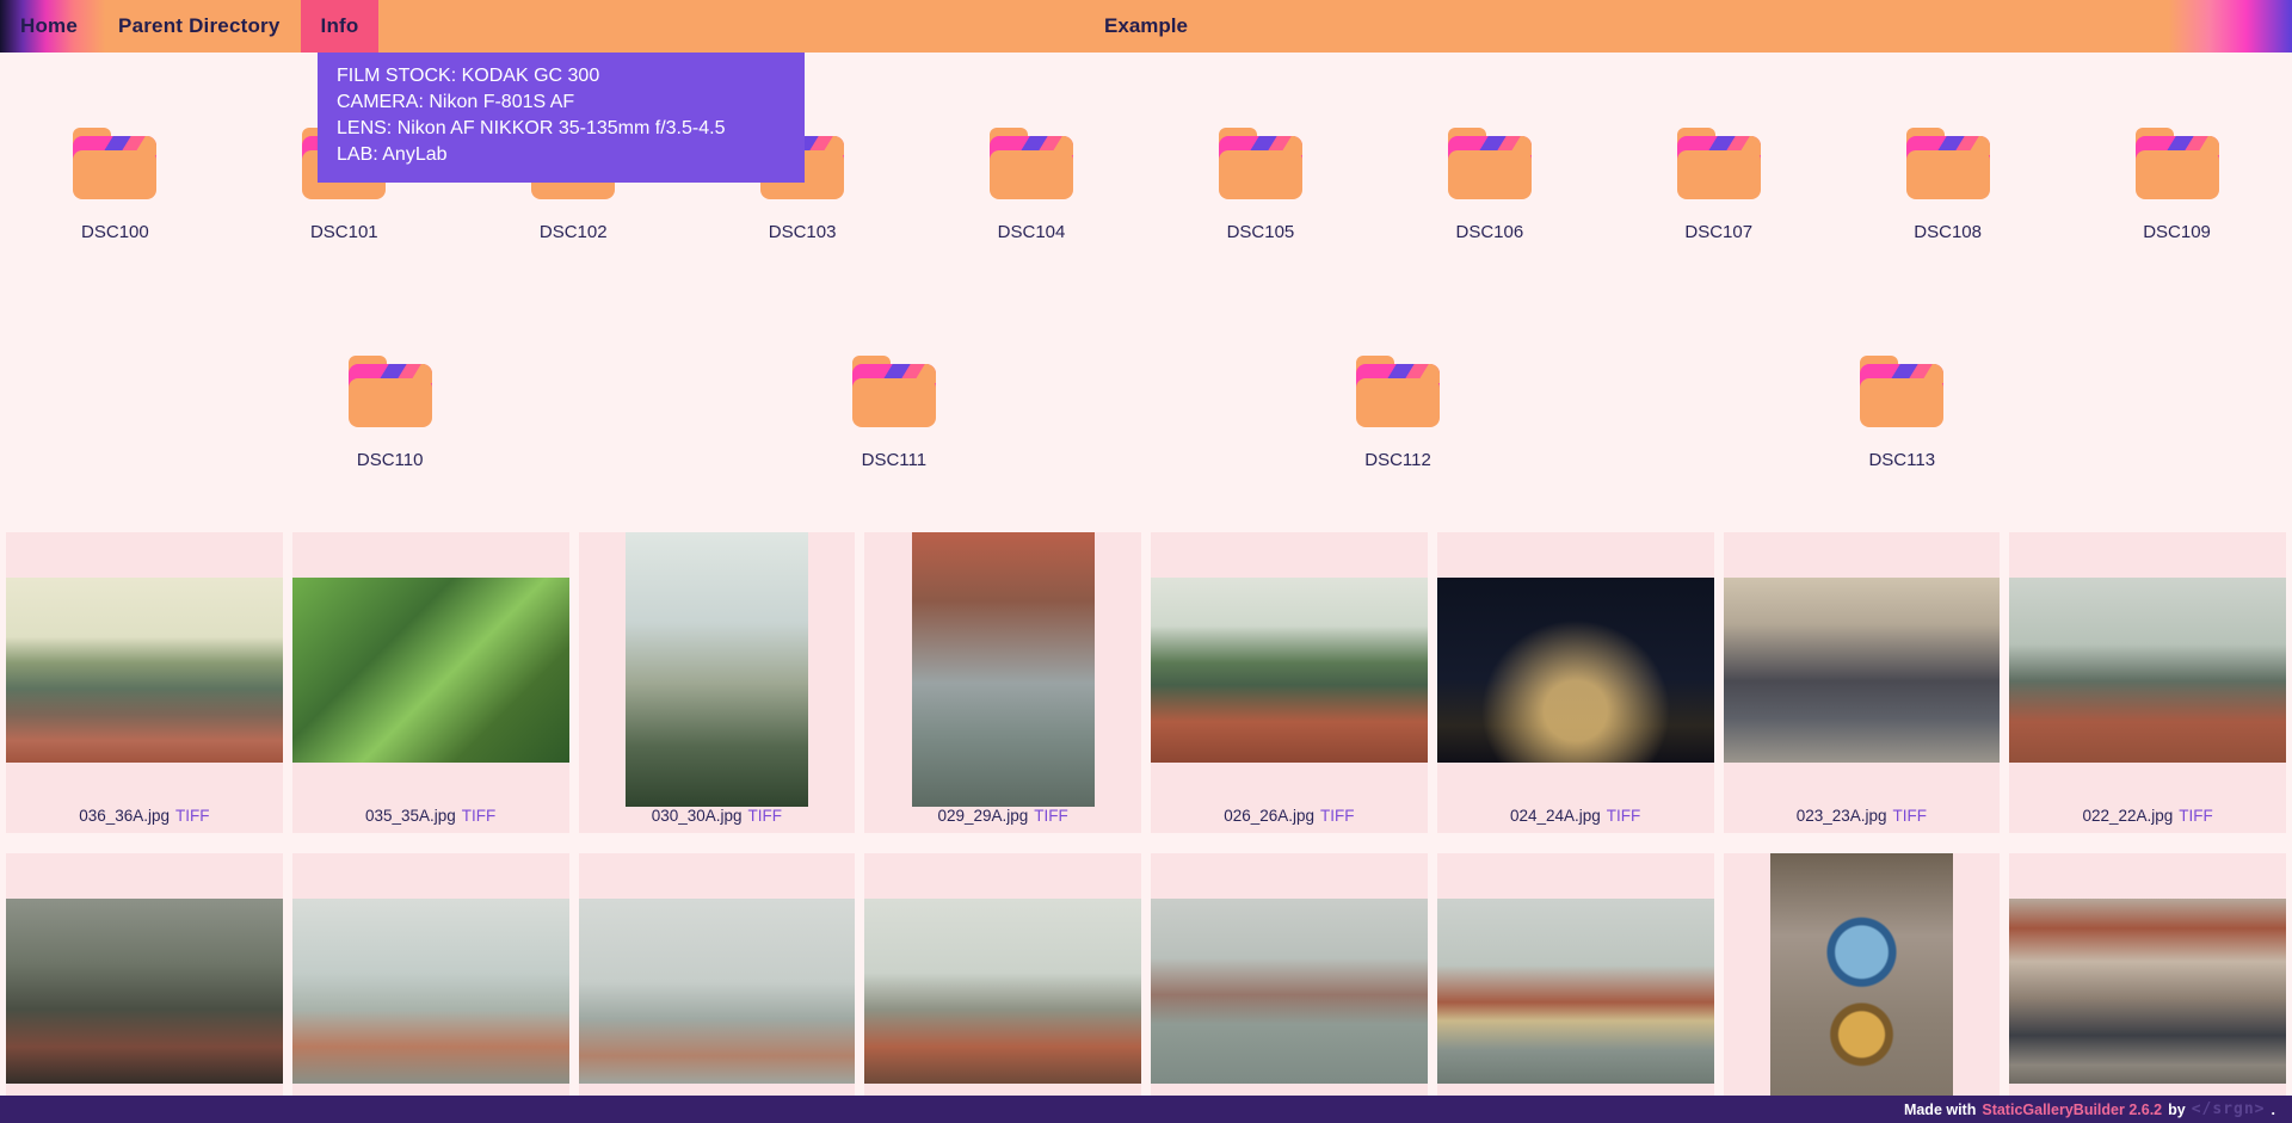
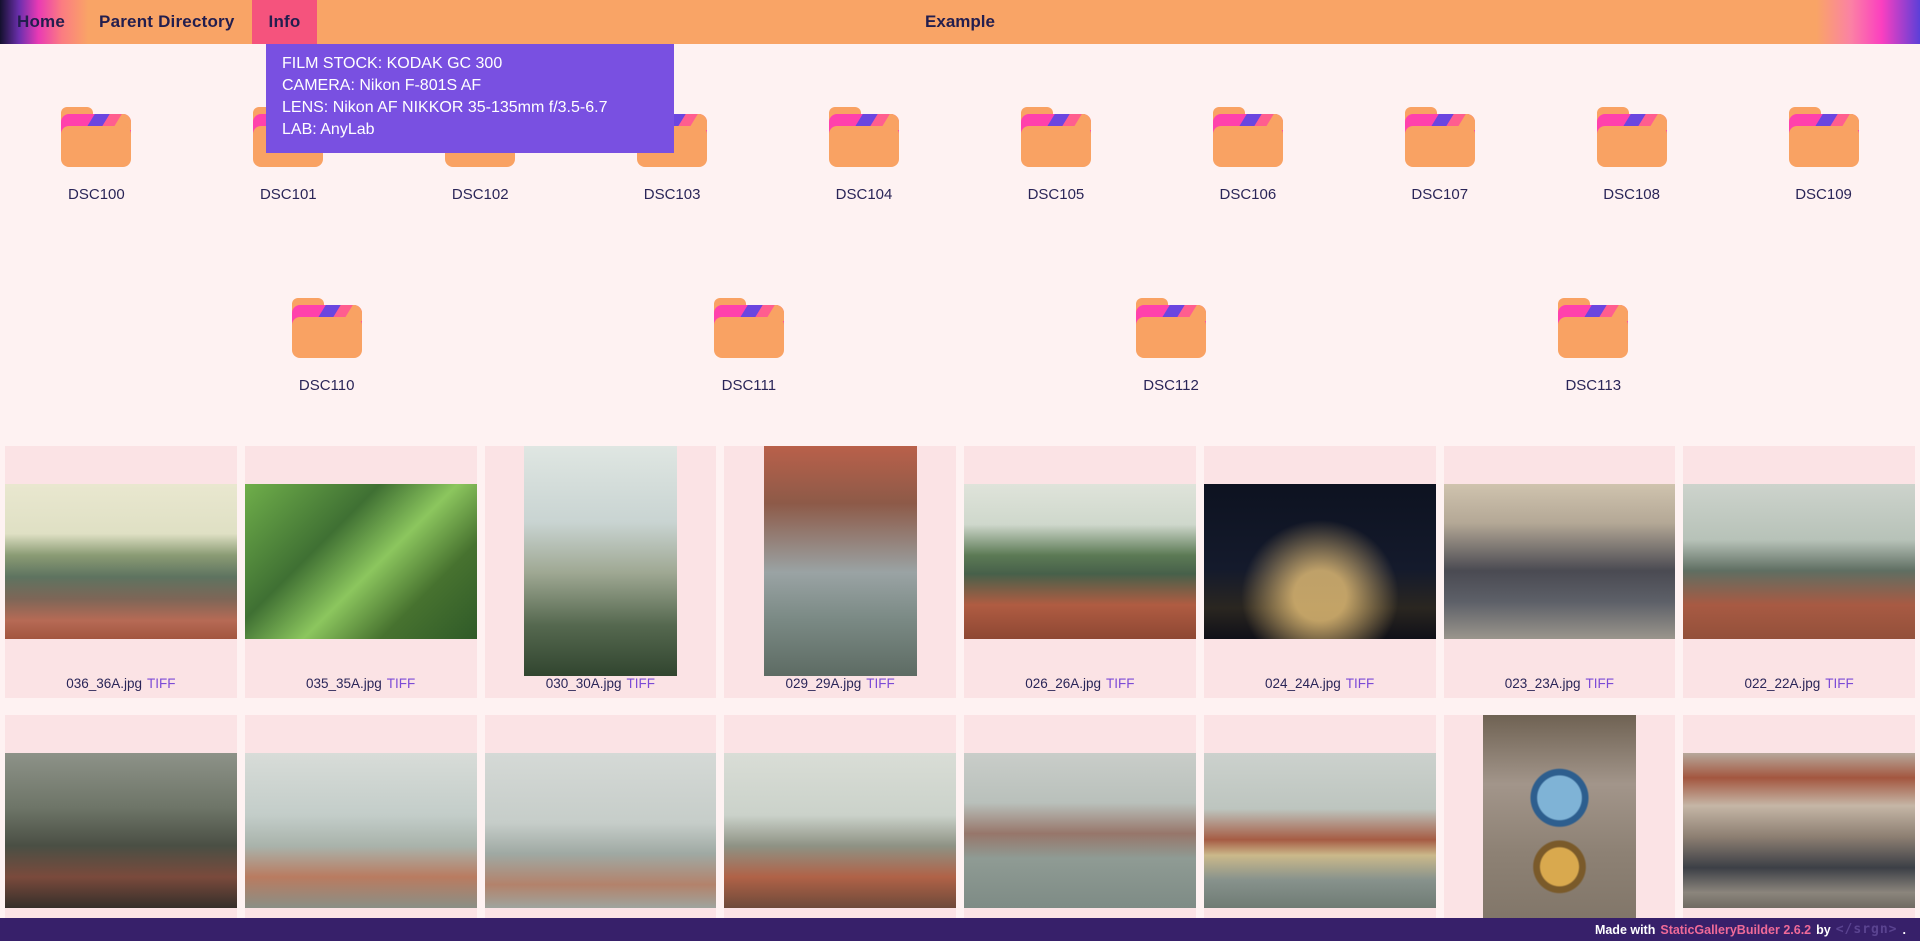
  Home
  Parent Directory
  Info
  Example
  FILM STOCK: KODAK GC 300
  CAMERA: Nikon F-801S AF
- LENS: Nikon AF NIKKOR 35-135mm f/3.5-4.5
+ LENS: Nikon AF NIKKOR 35-135mm f/3.5-6.7
  LAB: AnyLab
  DSC100
  DSC101
  DSC102
  DSC103
  DSC104
  DSC105
  DSC106
  DSC107
  DSC108
  DSC109
  DSC110
  DSC111
  DSC112
  DSC113
  036_36A.jpg
  TIFF
  035_35A.jpg
  TIFF
  030_30A.jpg
  TIFF
  029_29A.jpg
  TIFF
  026_26A.jpg
  TIFF
  024_24A.jpg
  TIFF
  023_23A.jpg
  TIFF
  022_22A.jpg
  TIFF
  Made with
  StaticGalleryBuilder 2.6.2
  by
  </srgn>
  .
